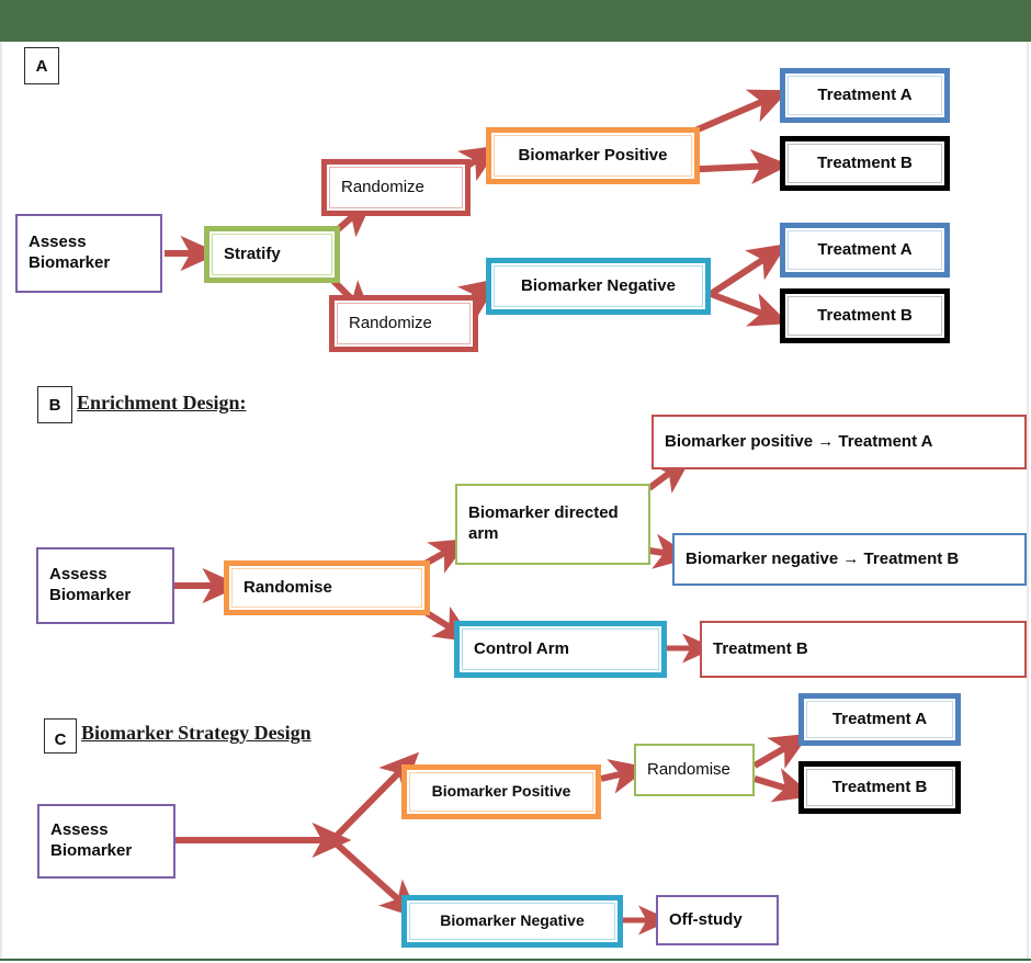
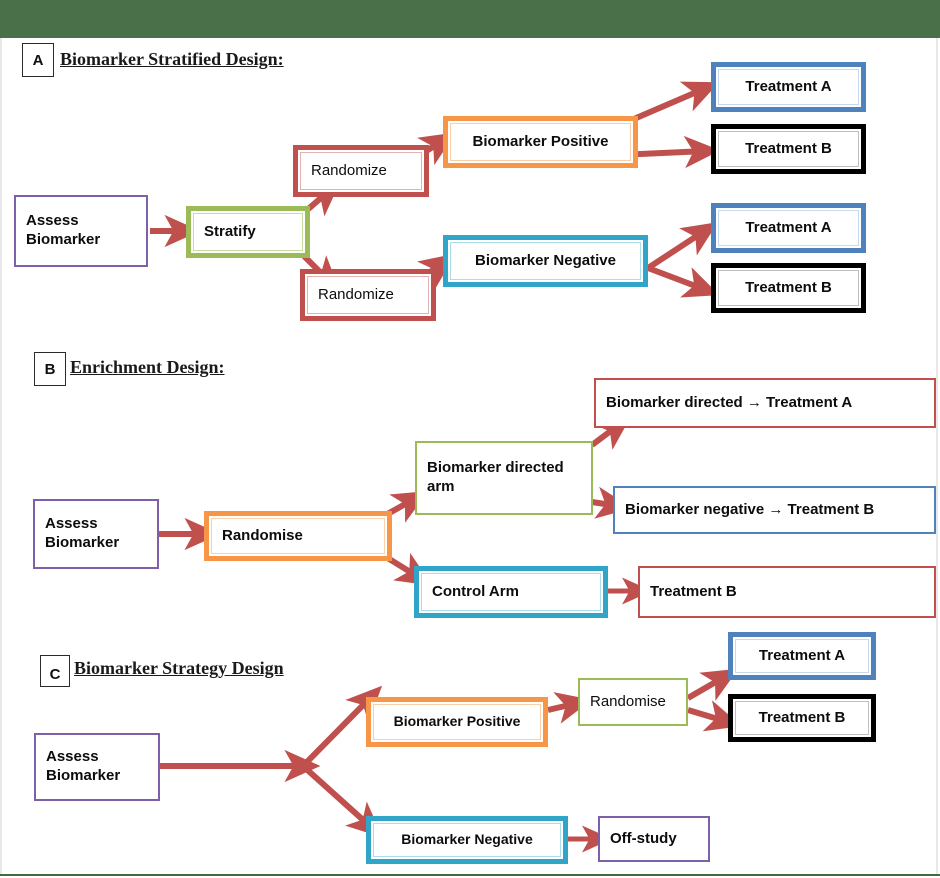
  A
+ Biomarker Stratified Design:
  Assess
  Biomarker
  Stratify
  Randomize
  Randomize
  Biomarker Positive
  Biomarker Negative
  Treatment A
  Treatment B
  Treatment A
  Treatment B
  B
  Enrichment Design:
  Assess
  Biomarker
  Randomise
  Biomarker directed
  arm
- Biomarker positive → Treatment A
+ Biomarker directed → Treatment A
  Biomarker negative → Treatment B
  Control Arm
  Treatment B
  C
  Biomarker Strategy Design
  Assess
  Biomarker
  Biomarker Positive
  Biomarker Negative
  Randomise
  Treatment A
  Treatment B
  Off-study
